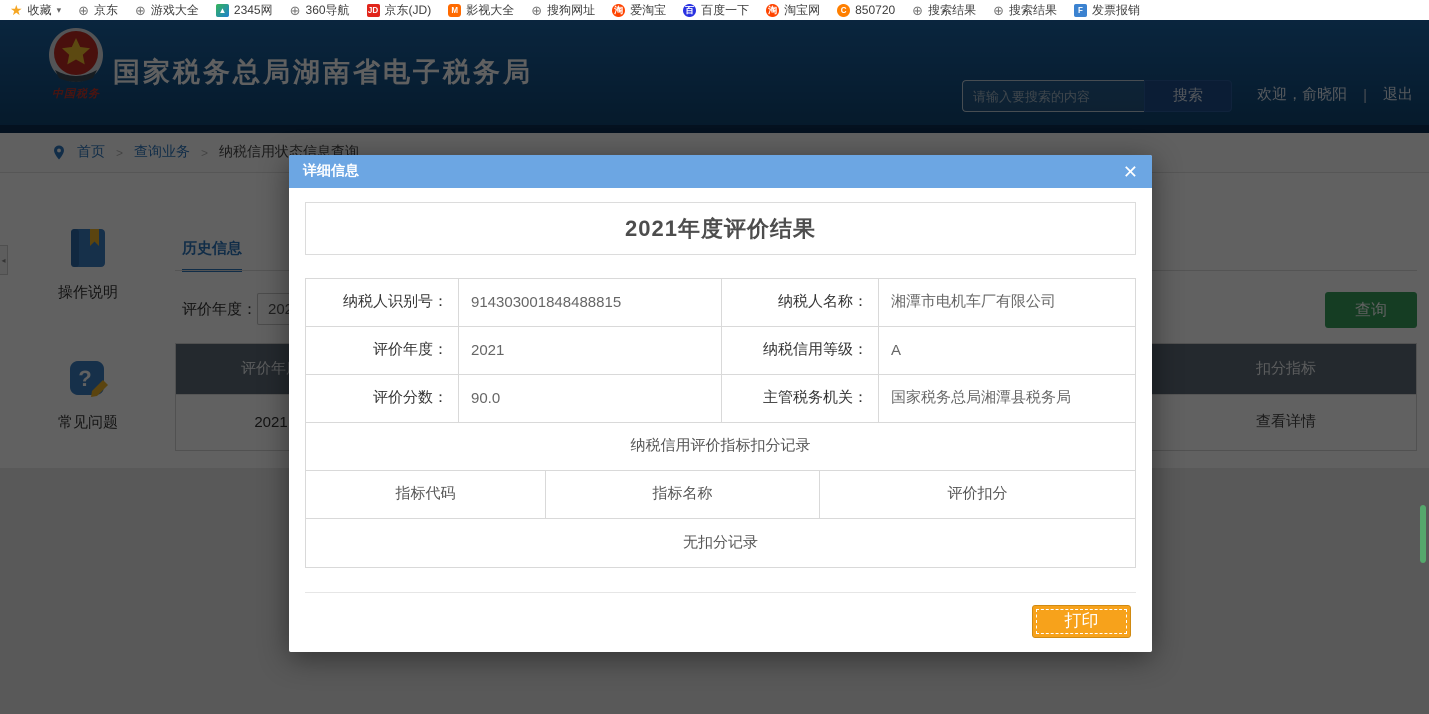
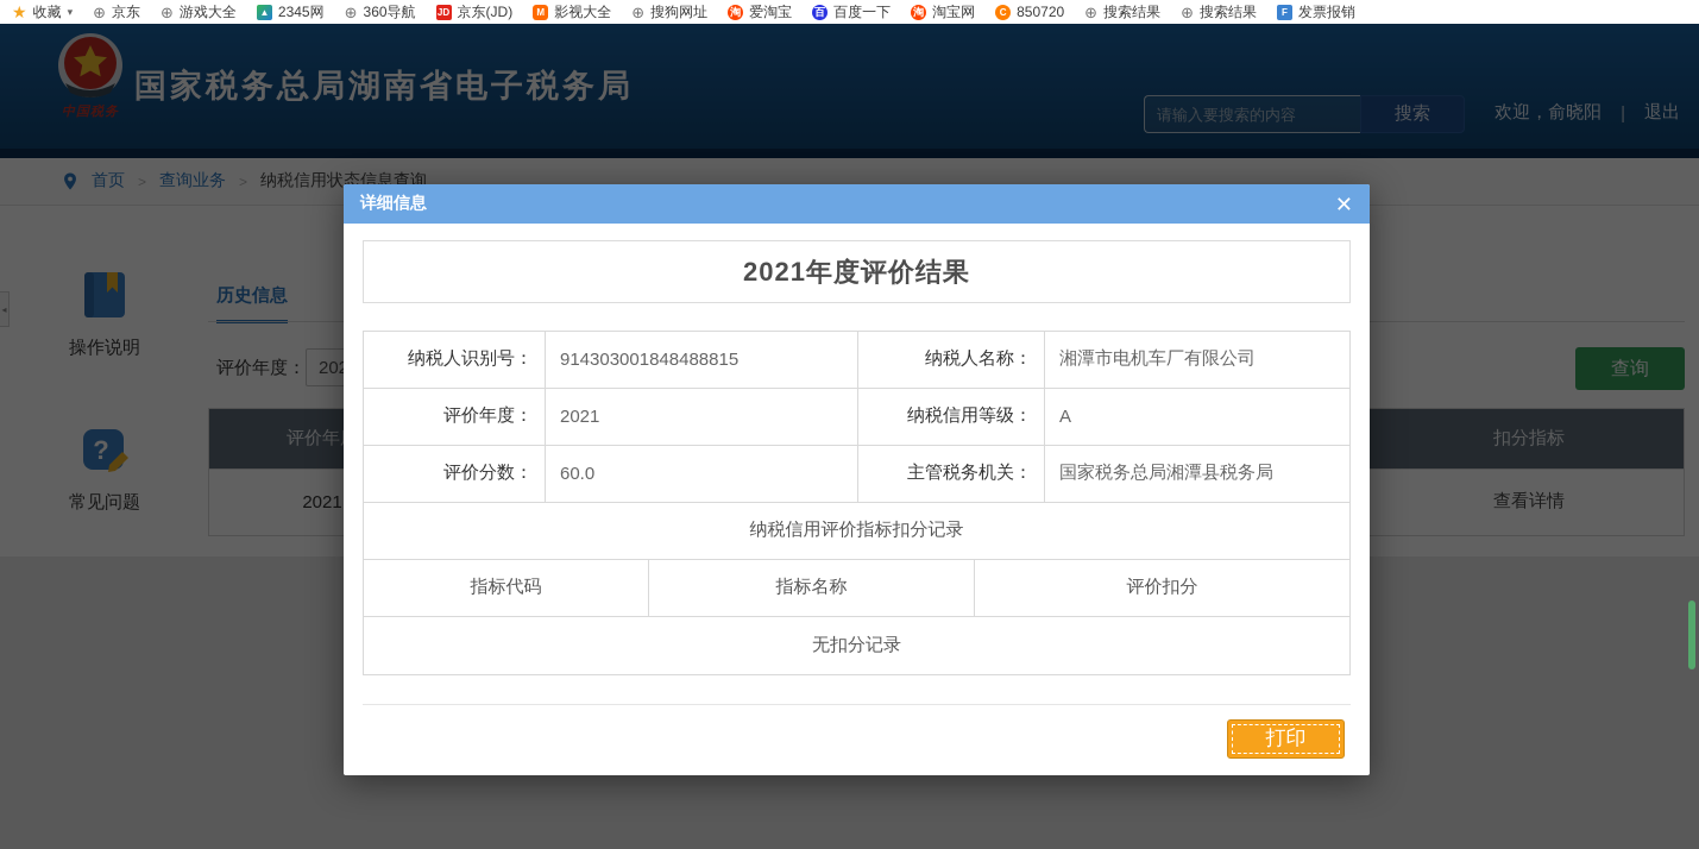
  ★
  收藏
  ▾
  ⊕
  京东
  ⊕
  游戏大全
  ▲
  2345网
  ⊕
  360导航
  JD
  京东(JD)
  M
  影视大全
  ⊕
  搜狗网址
  淘
  爱淘宝
  百
  百度一下
  淘
  淘宝网
  C
  850720
  ⊕
  搜索结果
  ⊕
  搜索结果
  F
  发票报销
  中国税务
  国家税务总局湖南省电子税务局
  请输入要搜索的内容
  搜索
  欢迎，俞晓阳
  |
  退出
  首页
  >
  查询业务
  >
  纳税信用状态信息查询
  操作说明
  ?
  常见问题
  历史信息
  评价年度：
  查询
  评价年
  扣分指标
  2021
  查看详情
  ◂
  详细信息
  ✕
  2021年度评价结果
  纳税人识别号：
  914303001848488815
  纳税人名称：
  湘潭市电机车厂有限公司
  评价年度：
  2021
  纳税信用等级：
  A
  评价分数：
- 90.0
+ 60.0
  主管税务机关：
  国家税务总局湘潭县税务局
  纳税信用评价指标扣分记录
  指标代码
  指标名称
  评价扣分
  无扣分记录
  打印
